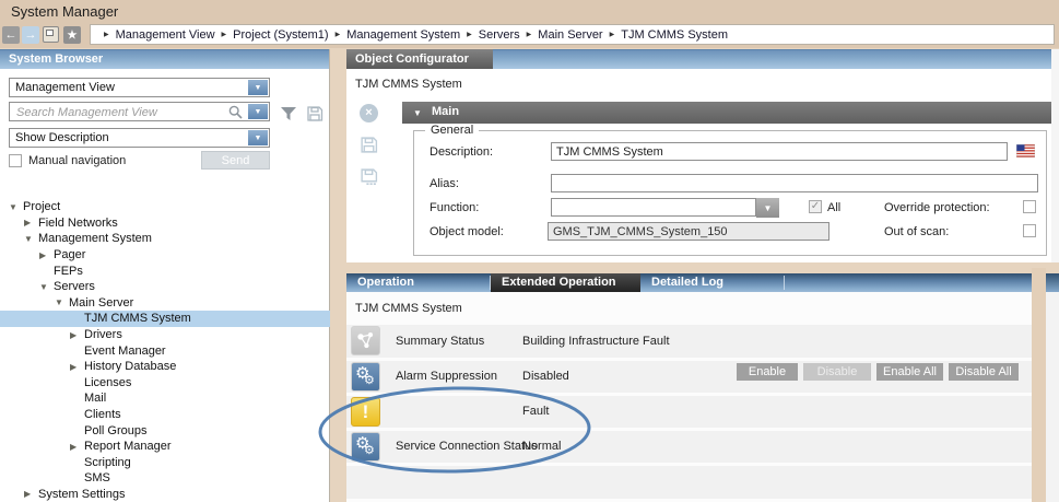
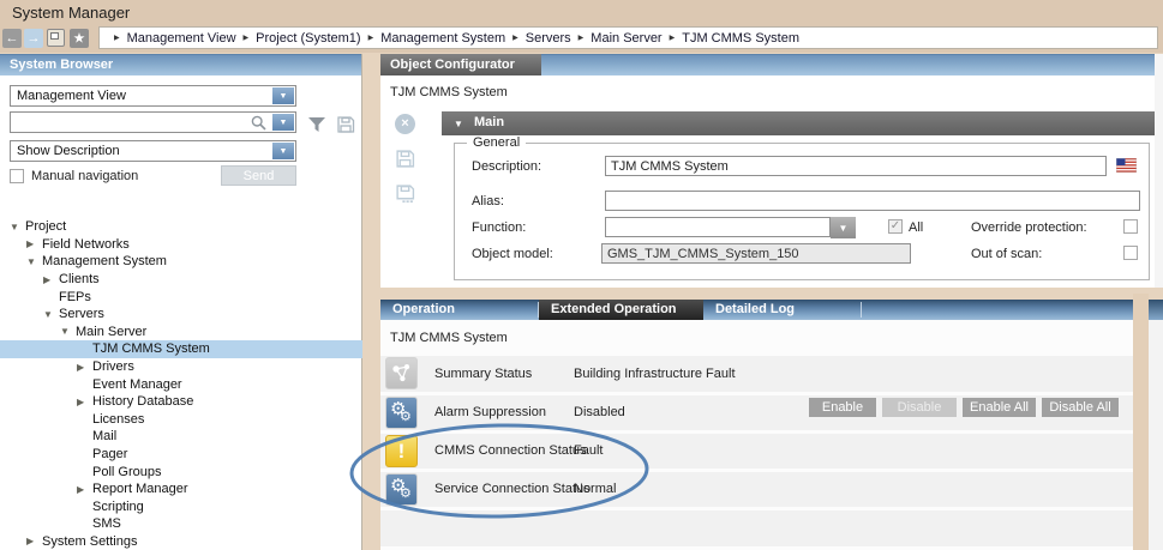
  System Manager
  ←
  →
  ★
  Management View
  Project (System1)
  Management System
  Servers
  Main Server
  TJM CMMS System
  System Browser
  Management View
- Search Management View
  Show Description
  Manual navigation
  Send
  ▼
  Project
  ▶
  Field Networks
  ▼
  Management System
  ▶
- Pager
+ Clients
  FEPs
  ▼
  Servers
  ▼
  Main Server
  TJM CMMS System
  ▶
  Drivers
  Event Manager
  ▶
  History Database
  Licenses
  Mail
- Clients
+ Pager
  Poll Groups
  ▶
  Report Manager
  Scripting
  SMS
  ▶
  System Settings
  Object Configurator
  TJM CMMS System
  ×
  ▼
  Main
  General
  Description:
  TJM CMMS System
  Alias:
  Function:
  ▼
  ✓
  All
  Override protection:
  Object model:
  GMS_TJM_CMMS_System_150
  Out of scan:
  Operation
  Extended Operation
  Detailed Log
  TJM CMMS System
  Summary Status
  Building Infrastructure Fault
  ⚙
  ⚙
  Alarm Suppression
  Disabled
  Enable
  Disable
  Enable All
  Disable All
  !
+ CMMS Connection Status
  Fault
  ⚙
  ⚙
  Service Connection Status
  Normal
